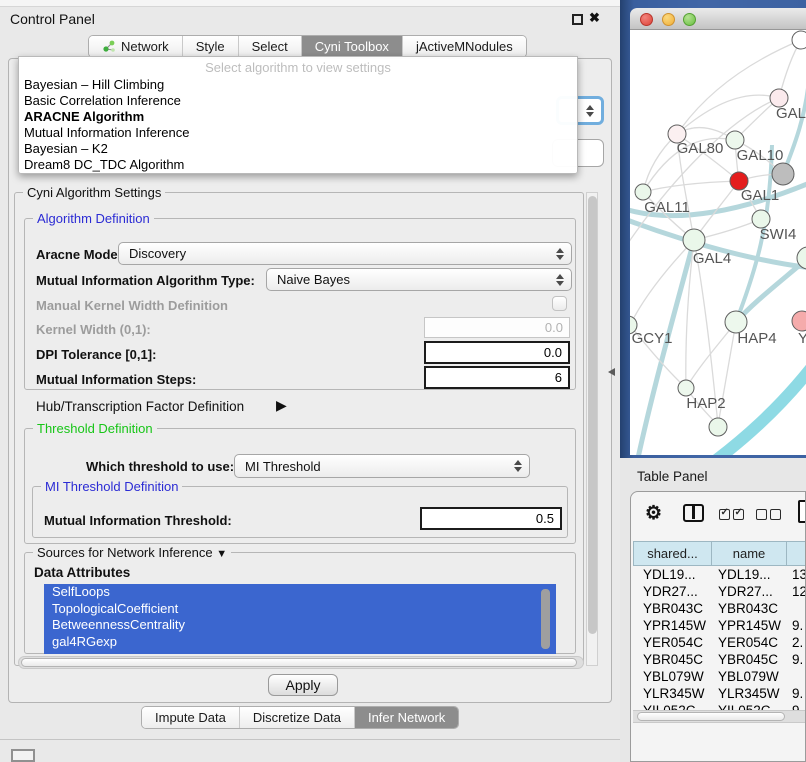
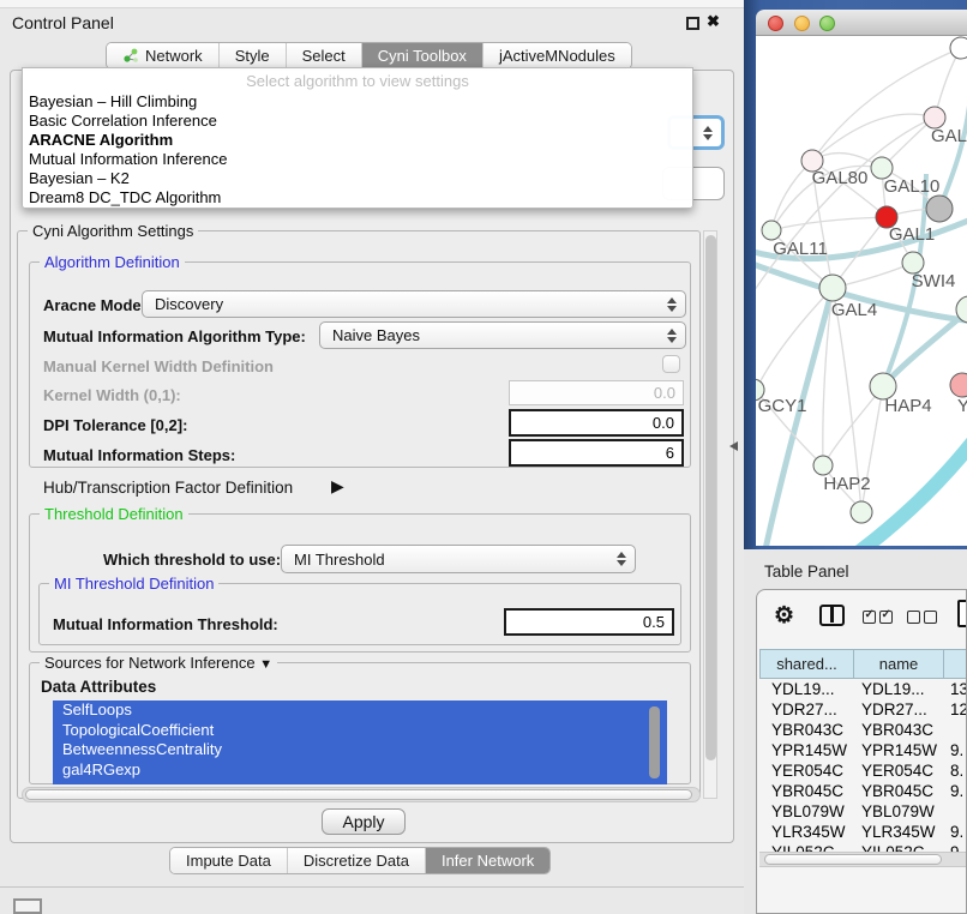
  Control Panel
  ✖
  Network
  Style
  Select
  Cyni Toolbox
  jActiveMNodules
  Select algorithm to view settings
  Bayesian – Hill Climbing
  Basic Correlation Inference
  ARACNE Algorithm
  Mutual Information Inference
  Bayesian – K2
  Dream8 DC_TDC Algorithm
  Cyni Algorithm Settings
  Algorithm Definition
  Aracne Mode
  Discovery
  Mutual Information Algorithm Type:
  Naive Bayes
  Manual Kernel Width Definition
  Kernel Width (0,1):
  0.0
- DPI Tolerance [0,1]:
+ DPI Tolerance [0,2]:
  0.0
  Mutual Information Steps:
  6
  Hub/Transcription Factor Definition
  ▶
  Threshold Definition
  Which threshold to use:
  MI Threshold
  MI Threshold Definition
  Mutual Information Threshold:
  0.5
  Sources for Network Inference ▼
  Data Attributes
  SelfLoops
  TopologicalCoefficient
  BetweennessCentrality
  gal4RGexp
  Apply
  Impute Data
  Discretize Data
  Infer Network
  GAL
  GAL80
  GAL10
  GAL1
  GAL11
  SWI4
  GAL4
  GCY1
  HAP4
  Y
  HAP2
  Table Panel
  ⚙
  shared...
  name
  YDL19...
  YDL19...
  13
  YDR27...
  YDR27...
  12
  YBR043C
  YBR043C
  YPR145W
  YPR145W
  9.
  YER054C
  YER054C
- 2.
+ 8.
  YBR045C
  YBR045C
  9.
  YBL079W
  YBL079W
  YLR345W
  YLR345W
  9.
